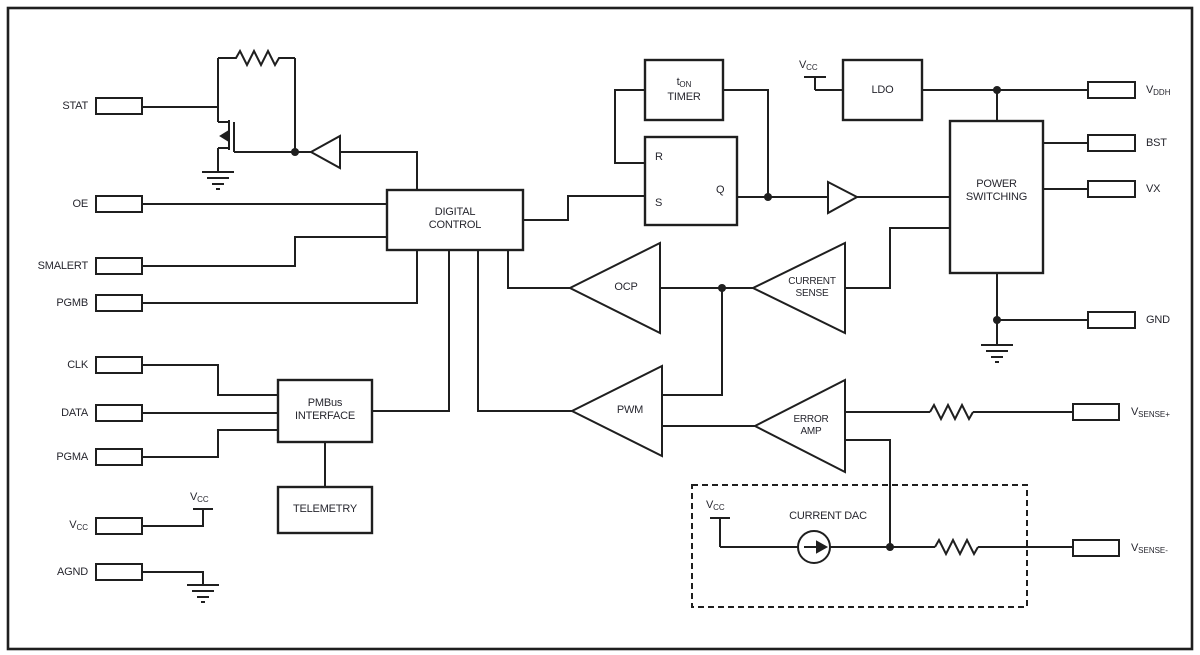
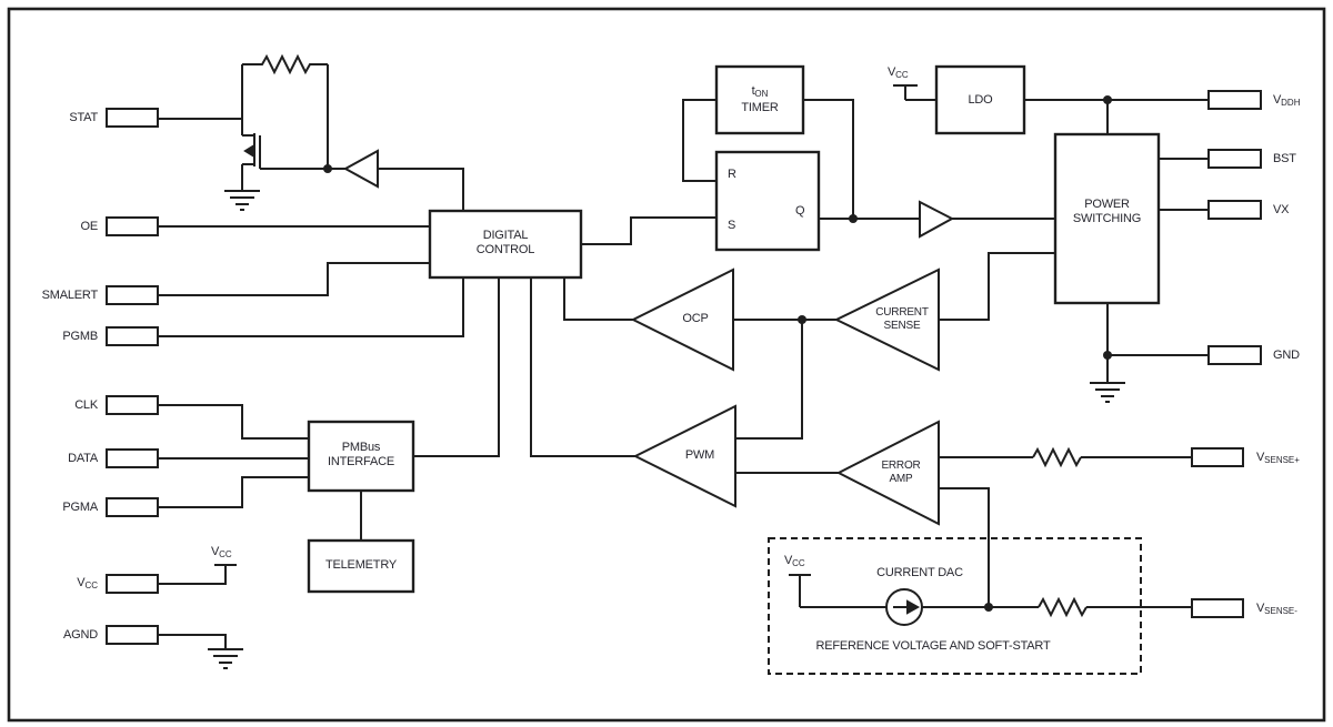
  STAT
  OE
  SMALERT
  PGMB
  CLK
  DATA
  PGMA
  VCC
  AGND
  VDDH
  BST
  VX
  GND
  VSENSE+
  VSENSE-
  DIGITAL
  CONTROL
  tON
  TIMER
  R
  S
  Q
  LDO
  POWER
  SWITCHING
  PMBus
  INTERFACE
  TELEMETRY
  OCP
  CURRENT
  SENSE
  PWM
  ERROR
  AMP
  CURRENT DAC
+ REFERENCE VOLTAGE AND SOFT-START
  VCC
  VCC
  VCC
